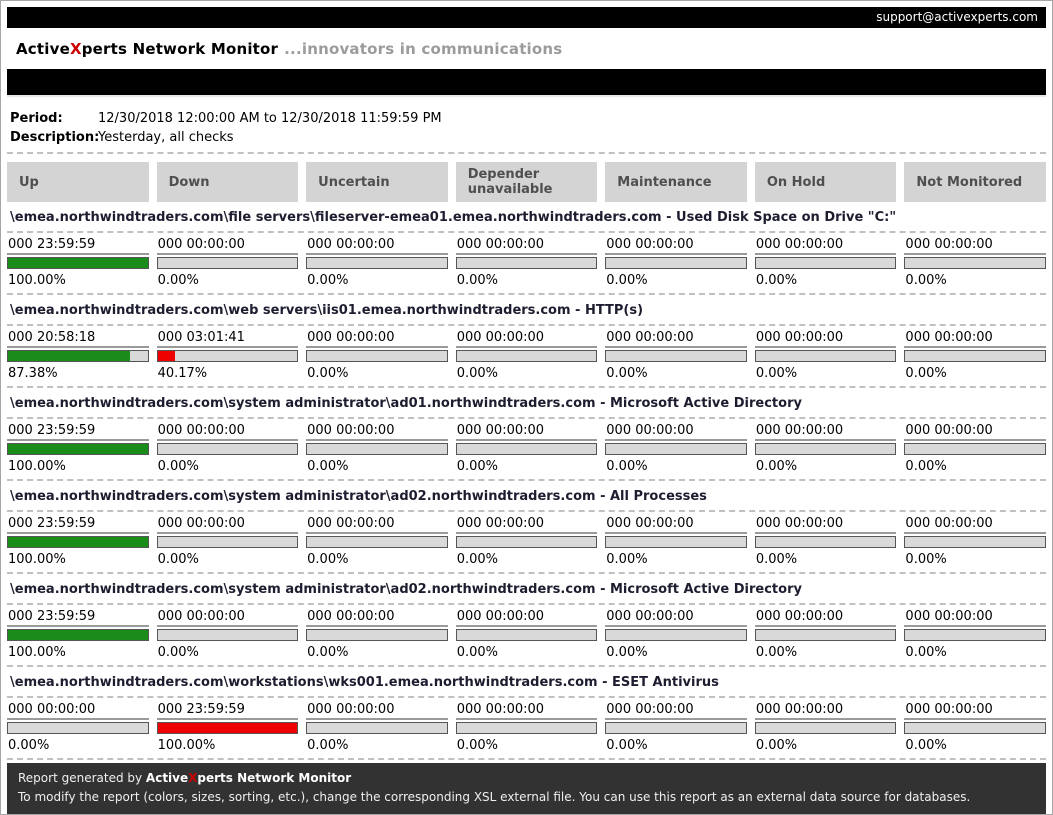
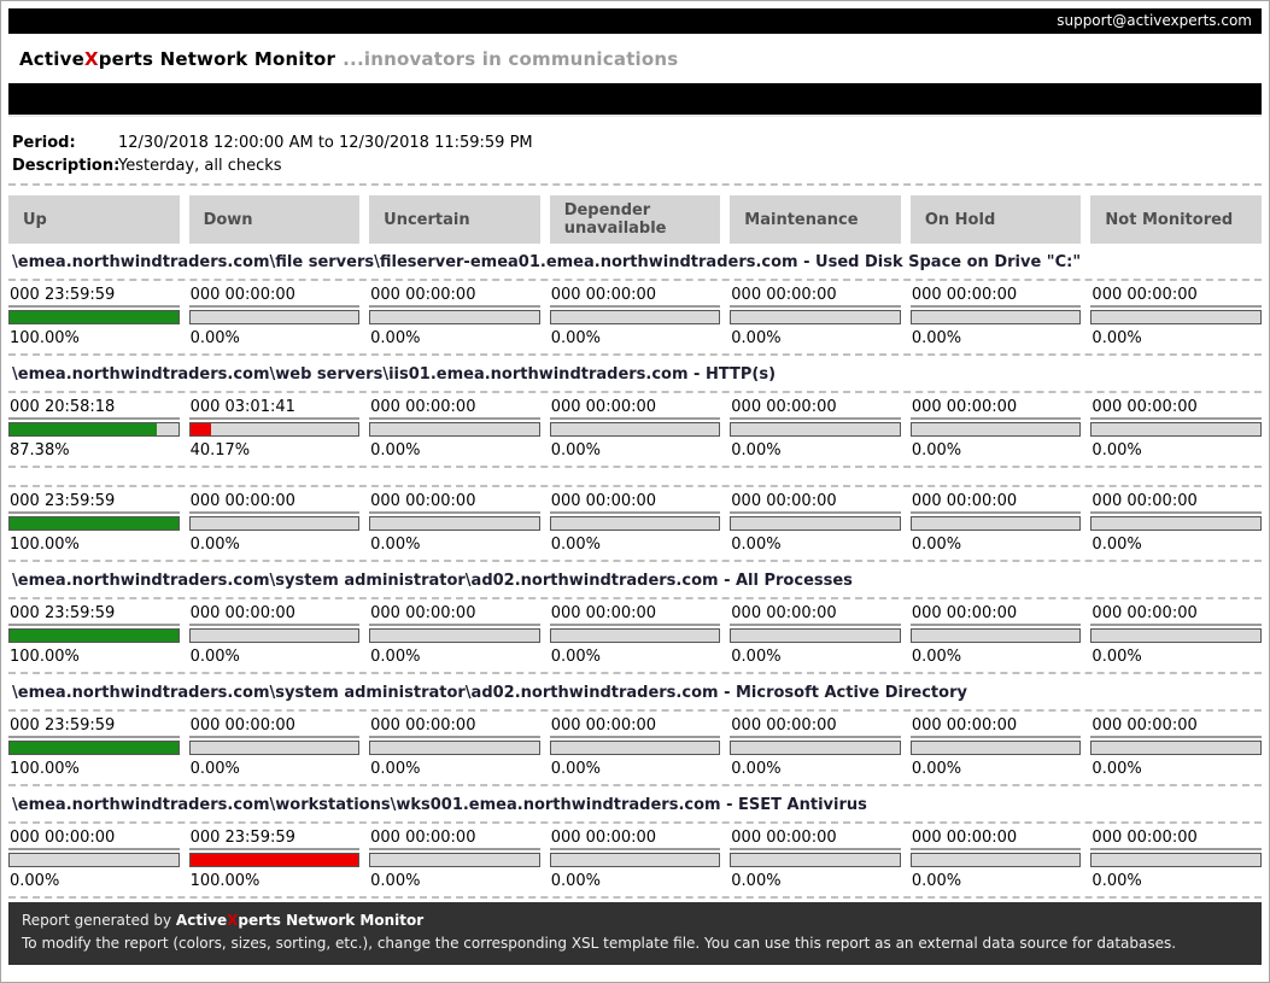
  support@activexperts.com
  ActiveXperts Network Monitor
  ...innovators in communications
  Period:
  12/30/2018 12:00:00 AM to 12/30/2018 11:59:59 PM
  Description:
  Yesterday, all checks
  Up
  Down
  Uncertain
  Depender unavailable
  Maintenance
  On Hold
  Not Monitored
  \emea.northwindtraders.com\file servers\fileserver-emea01.emea.northwindtraders.com - Used Disk Space on Drive "C:"
  000 23:59:59
  100.00%
  000 00:00:00
  0.00%
  000 00:00:00
  0.00%
  000 00:00:00
  0.00%
  000 00:00:00
  0.00%
  000 00:00:00
  0.00%
  000 00:00:00
  0.00%
  \emea.northwindtraders.com\web servers\iis01.emea.northwindtraders.com - HTTP(s)
  000 20:58:18
  87.38%
  000 03:01:41
  40.17%
  000 00:00:00
  0.00%
  000 00:00:00
  0.00%
  000 00:00:00
  0.00%
  000 00:00:00
  0.00%
  000 00:00:00
  0.00%
- \emea.northwindtraders.com\system administrator\ad01.northwindtraders.com - Microsoft Active Directory
  000 23:59:59
  100.00%
  000 00:00:00
  0.00%
  000 00:00:00
  0.00%
  000 00:00:00
  0.00%
  000 00:00:00
  0.00%
  000 00:00:00
  0.00%
  000 00:00:00
  0.00%
  \emea.northwindtraders.com\system administrator\ad02.northwindtraders.com - All Processes
  000 23:59:59
  100.00%
  000 00:00:00
  0.00%
  000 00:00:00
  0.00%
  000 00:00:00
  0.00%
  000 00:00:00
  0.00%
  000 00:00:00
  0.00%
  000 00:00:00
  0.00%
  \emea.northwindtraders.com\system administrator\ad02.northwindtraders.com - Microsoft Active Directory
  000 23:59:59
  100.00%
  000 00:00:00
  0.00%
  000 00:00:00
  0.00%
  000 00:00:00
  0.00%
  000 00:00:00
  0.00%
  000 00:00:00
  0.00%
  000 00:00:00
  0.00%
  \emea.northwindtraders.com\workstations\wks001.emea.northwindtraders.com - ESET Antivirus
  000 00:00:00
  0.00%
  000 23:59:59
  100.00%
  000 00:00:00
  0.00%
  000 00:00:00
  0.00%
  000 00:00:00
  0.00%
  000 00:00:00
  0.00%
  000 00:00:00
  0.00%
  Report generated by ActiveXperts Network Monitor
- To modify the report (colors, sizes, sorting, etc.), change the corresponding XSL external file. You can use this report as an external data source for databases.
+ To modify the report (colors, sizes, sorting, etc.), change the corresponding XSL template file. You can use this report as an external data source for databases.
